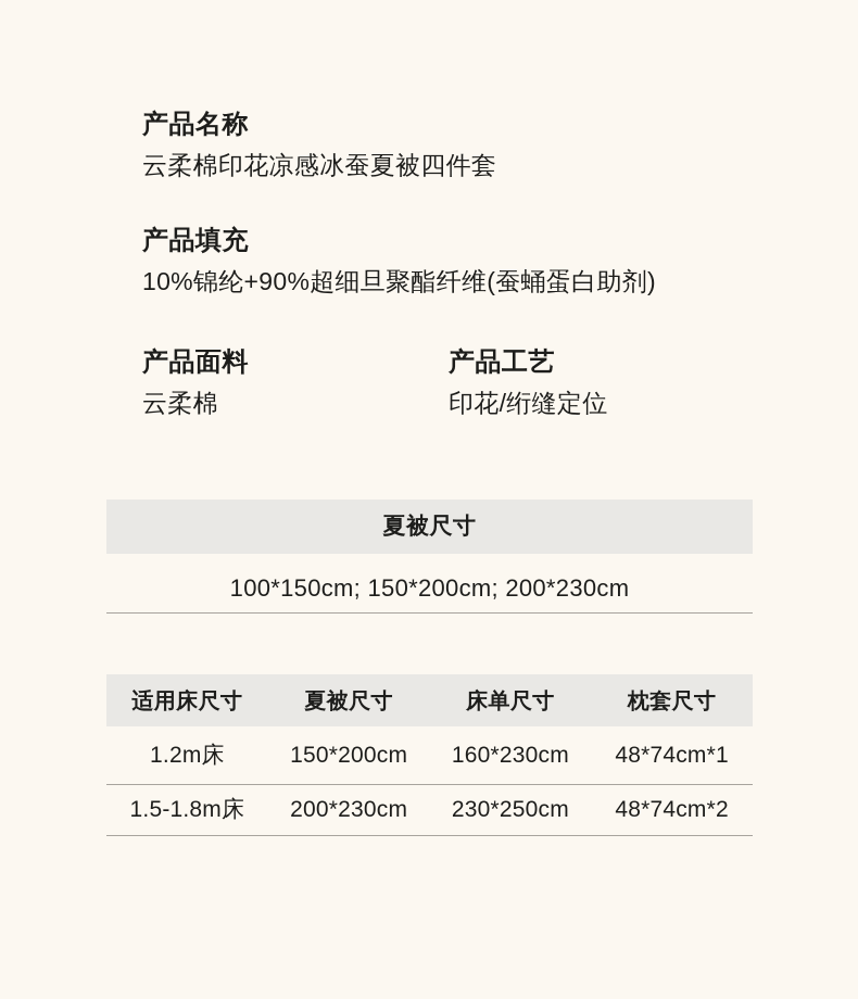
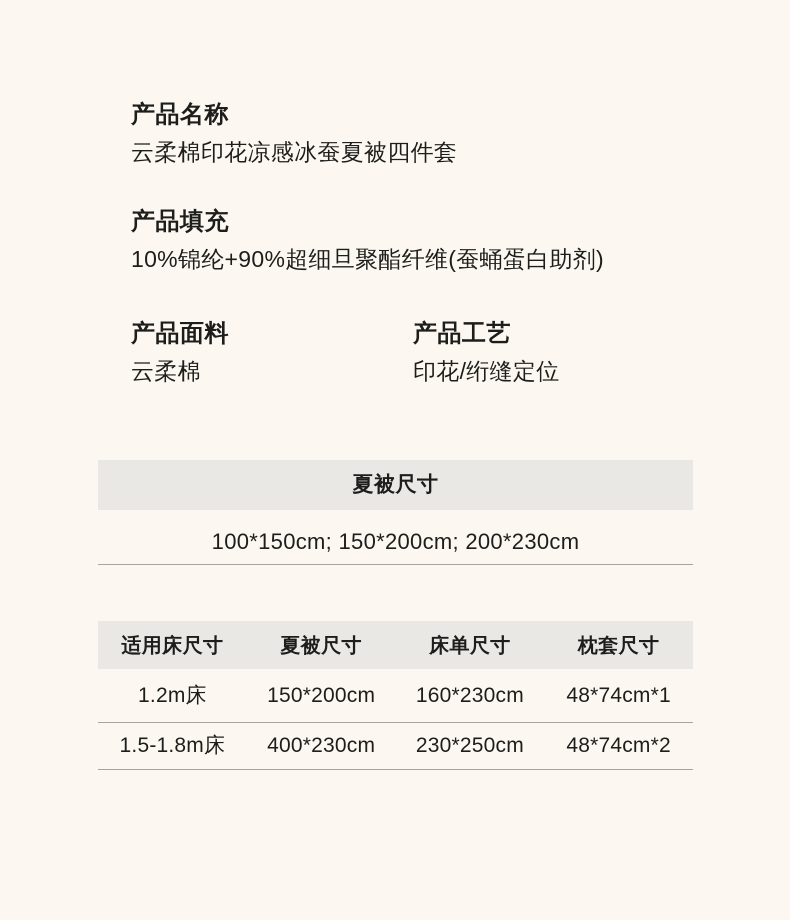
  产品名称
  云柔棉印花凉感冰蚕夏被四件套
  产品填充
  10%锦纶+90%超细旦聚酯纤维(蚕蛹蛋白助剂)
  产品面料
  云柔棉
  产品工艺
  印花/绗缝定位
  夏被尺寸
  100*150cm; 150*200cm; 200*230cm
  适用床尺寸
  夏被尺寸
  床单尺寸
  枕套尺寸
  1.2m床
  150*200cm
  160*230cm
  48*74cm*1
  1.5-1.8m床
- 200*230cm
+ 400*230cm
  230*250cm
  48*74cm*2
